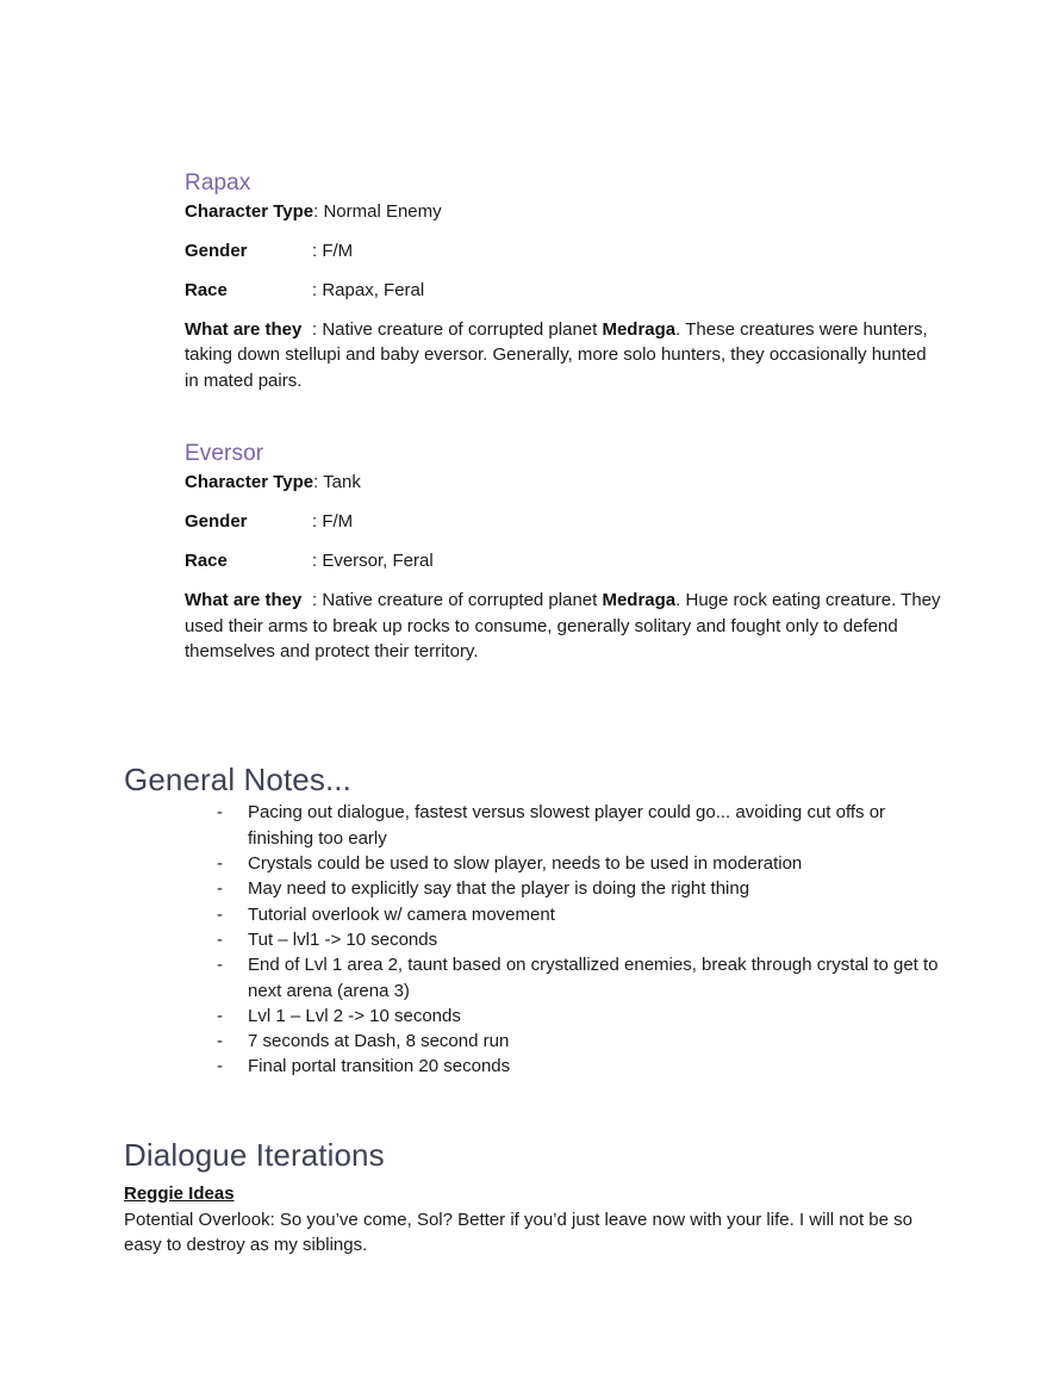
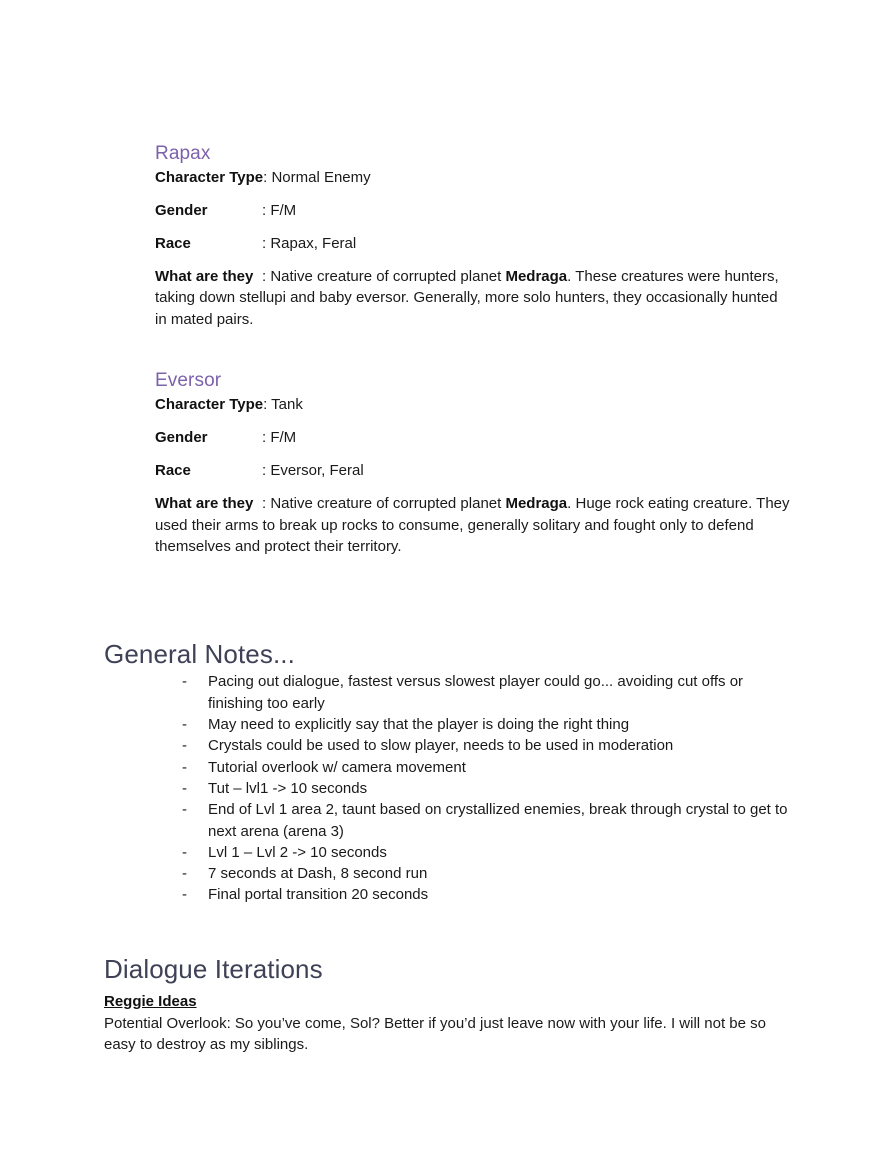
  Rapax
  Character Type: Normal Enemy
  Gender : F/M
  Race : Rapax, Feral
  What are they : Native creature of corrupted planet Medraga. These creatures were hunters,
  taking down stellupi and baby eversor. Generally, more solo hunters, they occasionally hunted
  in mated pairs.
  Eversor
  Character Type: Tank
  Gender : F/M
  Race : Eversor, Feral
  What are they : Native creature of corrupted planet Medraga. Huge rock eating creature. They
  used their arms to break up rocks to consume, generally solitary and fought only to defend
  themselves and protect their territory.
  General Notes...
  -
  Pacing out dialogue, fastest versus slowest player could go... avoiding cut offs or
  finishing too early
  -
- Crystals could be used to slow player, needs to be used in moderation
+ May need to explicitly say that the player is doing the right thing
  -
- May need to explicitly say that the player is doing the right thing
+ Crystals could be used to slow player, needs to be used in moderation
  -
  Tutorial overlook w/ camera movement
  -
  Tut – lvl1 -> 10 seconds
  -
  End of Lvl 1 area 2, taunt based on crystallized enemies, break through crystal to get to
  next arena (arena 3)
  -
  Lvl 1 – Lvl 2 -> 10 seconds
  -
  7 seconds at Dash, 8 second run
  -
  Final portal transition 20 seconds
  Dialogue Iterations
  Reggie Ideas
  Potential Overlook: So you’ve come, Sol? Better if you’d just leave now with your life. I will not be so
  easy to destroy as my siblings.
